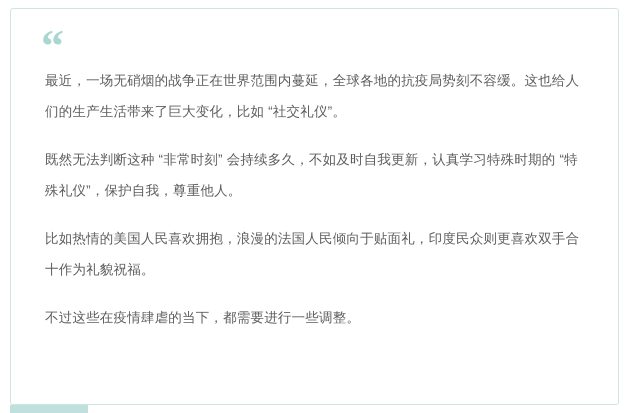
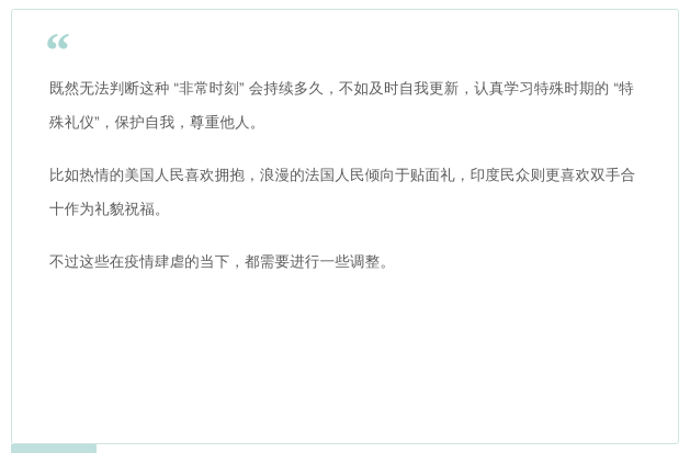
  “
- 最近，一场无硝烟的战争正在世界范围内蔓延，全球各地的抗疫局势刻不容缓。这也给人们的生产生活带来了巨大变化，比如 “社交礼仪”。
  既然无法判断这种 “非常时刻” 会持续多久，不如及时自我更新，认真学习特殊时期的 “特殊礼仪”，保护自我，尊重他人。
  比如热情的美国人民喜欢拥抱，浪漫的法国人民倾向于贴面礼，印度民众则更喜欢双手合十作为礼貌祝福。
  不过这些在疫情肆虐的当下，都需要进行一些调整。
